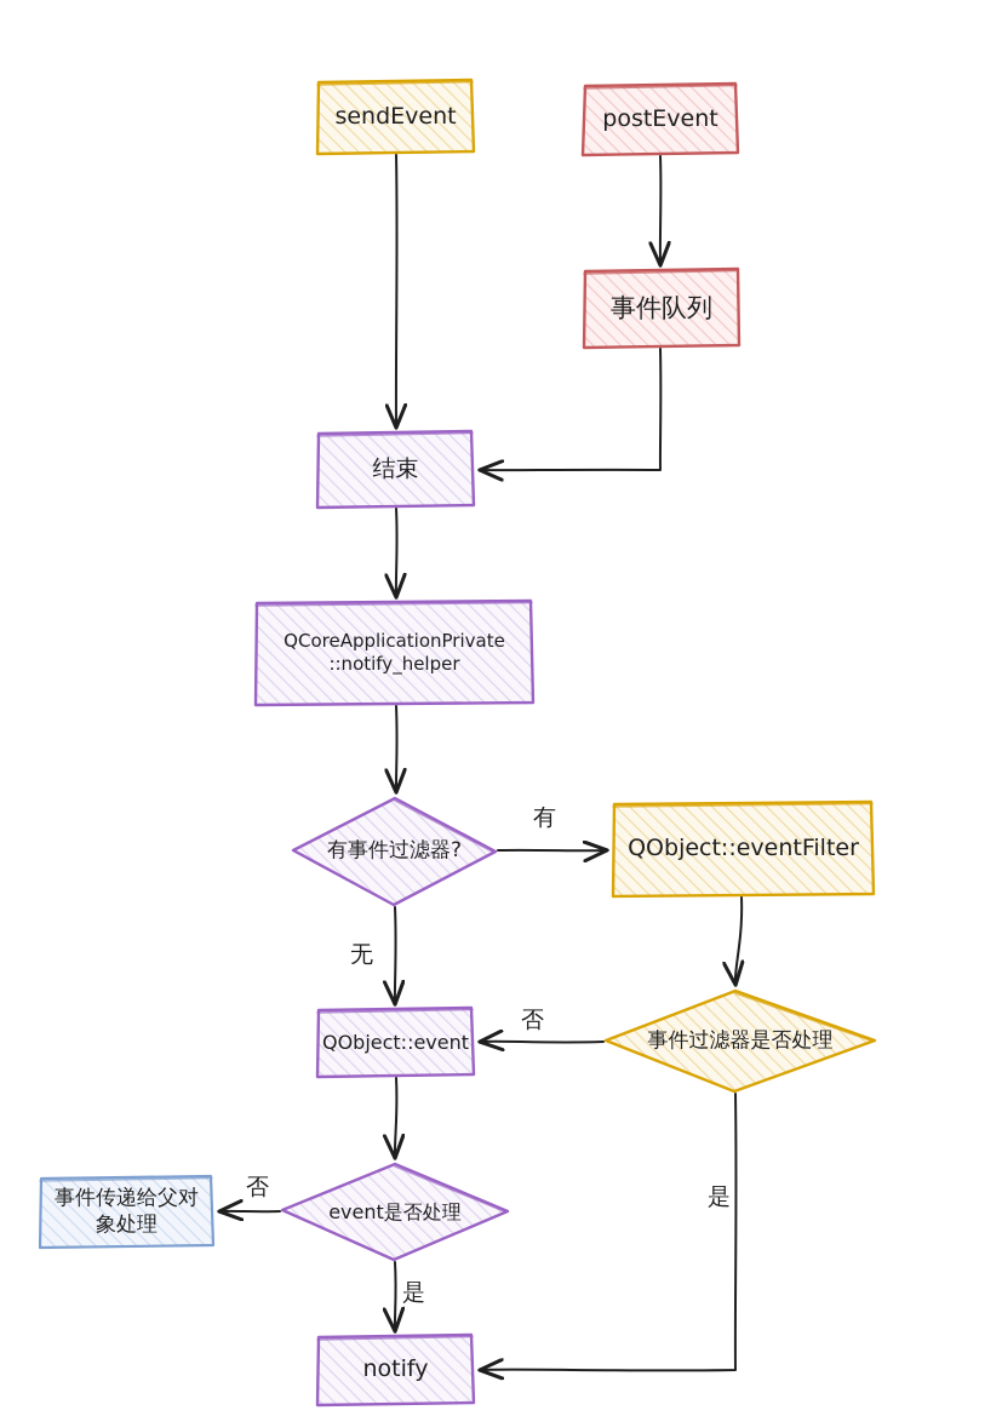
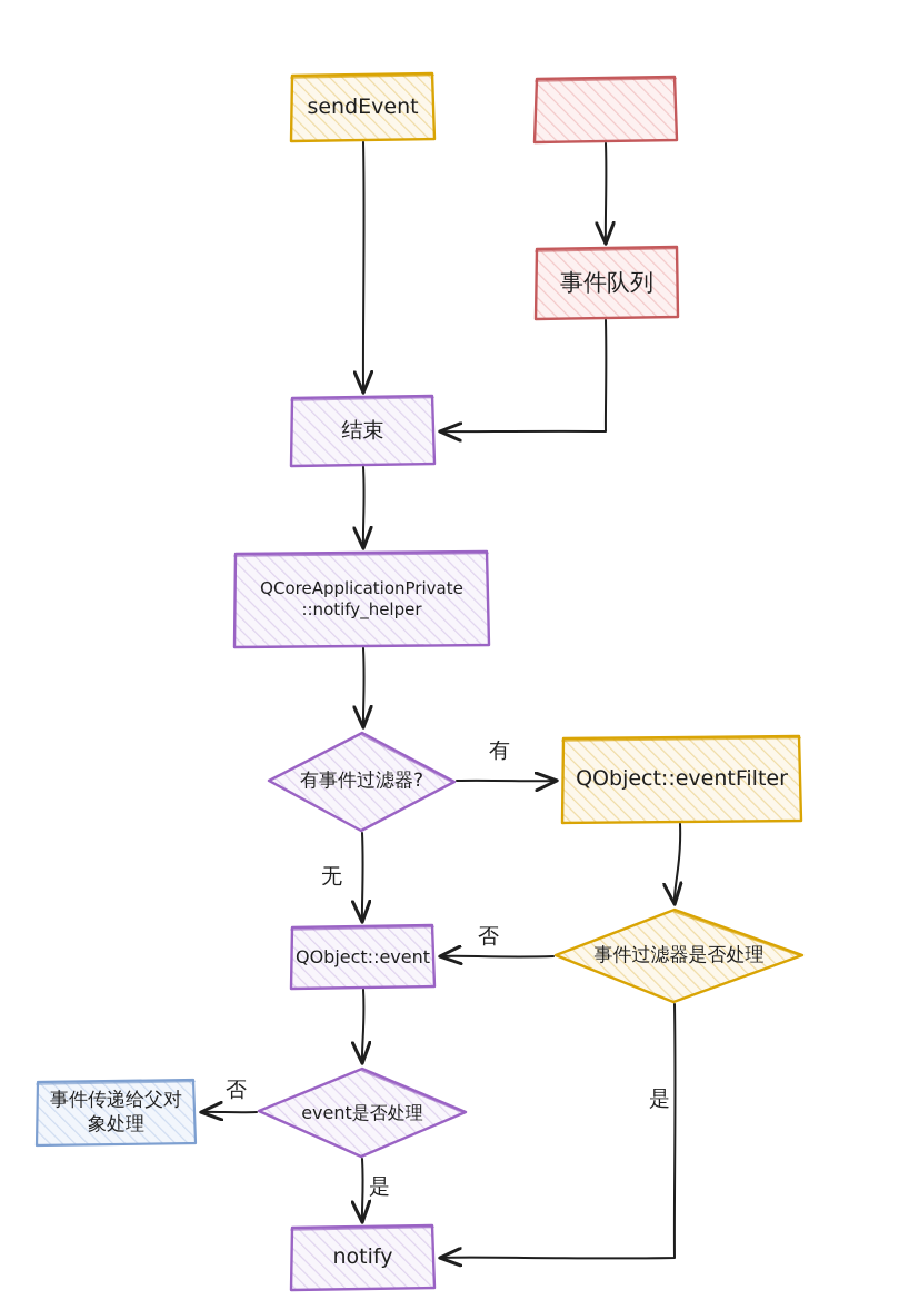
  sendEvent
- postEvent
  事件队列
  结束
  QCoreApplicationPrivate
  ::notify_helper
  有事件过滤器?
  QObject::eventFilter
  事件过滤器是否处理
  QObject::event
  event是否处理
  事件传递给父对
  象处理
  notify
  有
  无
  否
  是
  否
  是
